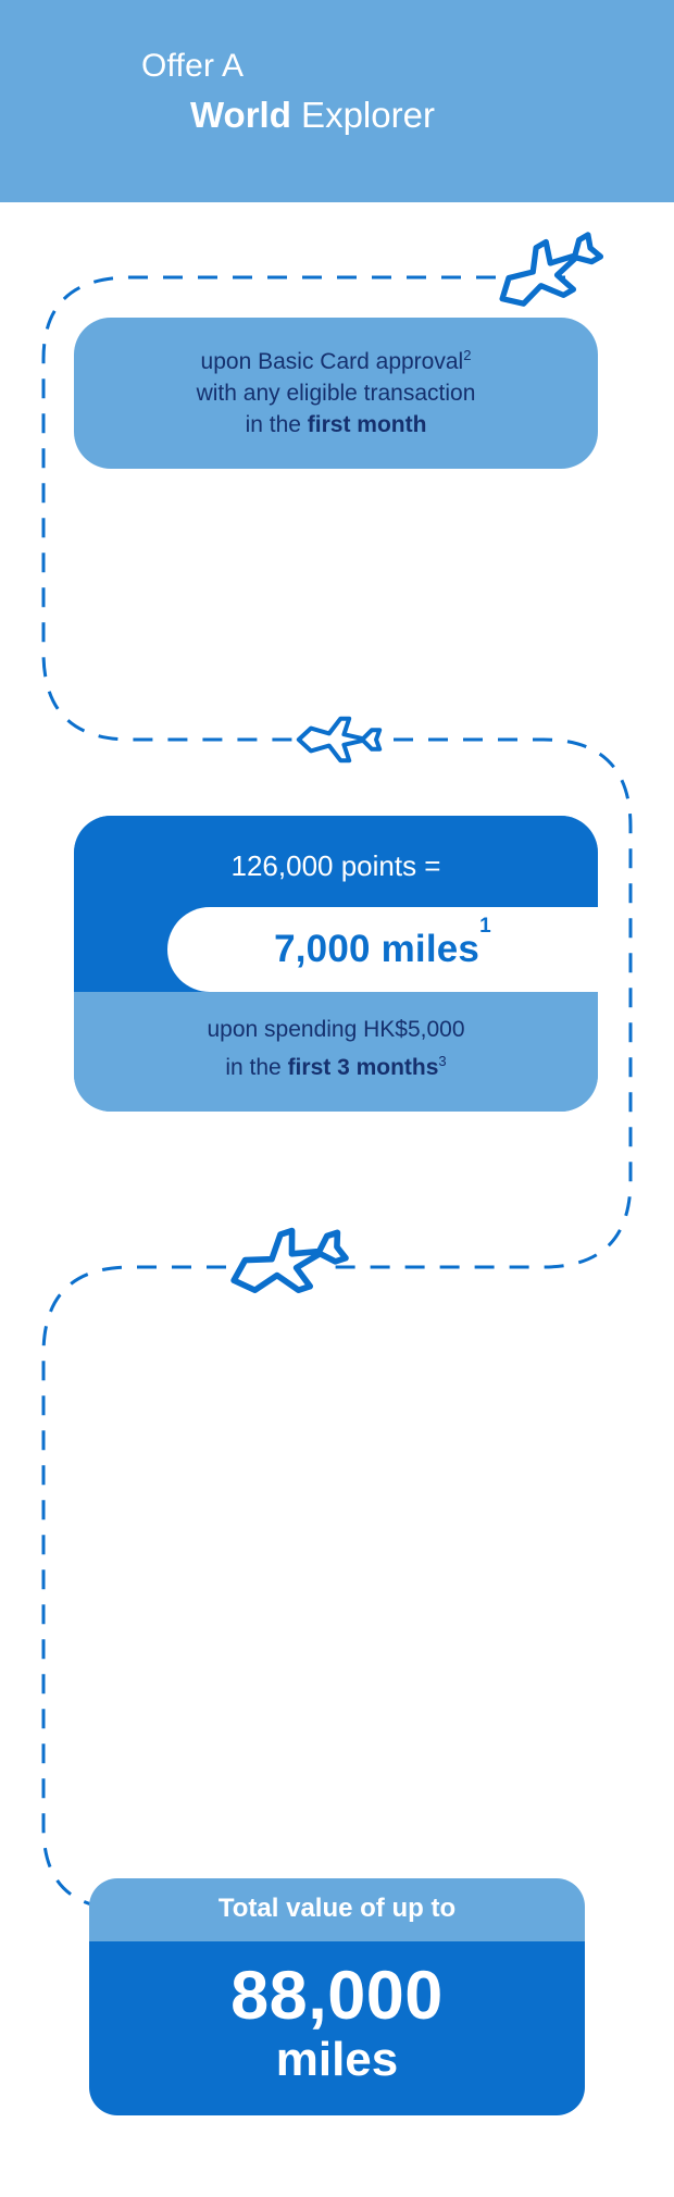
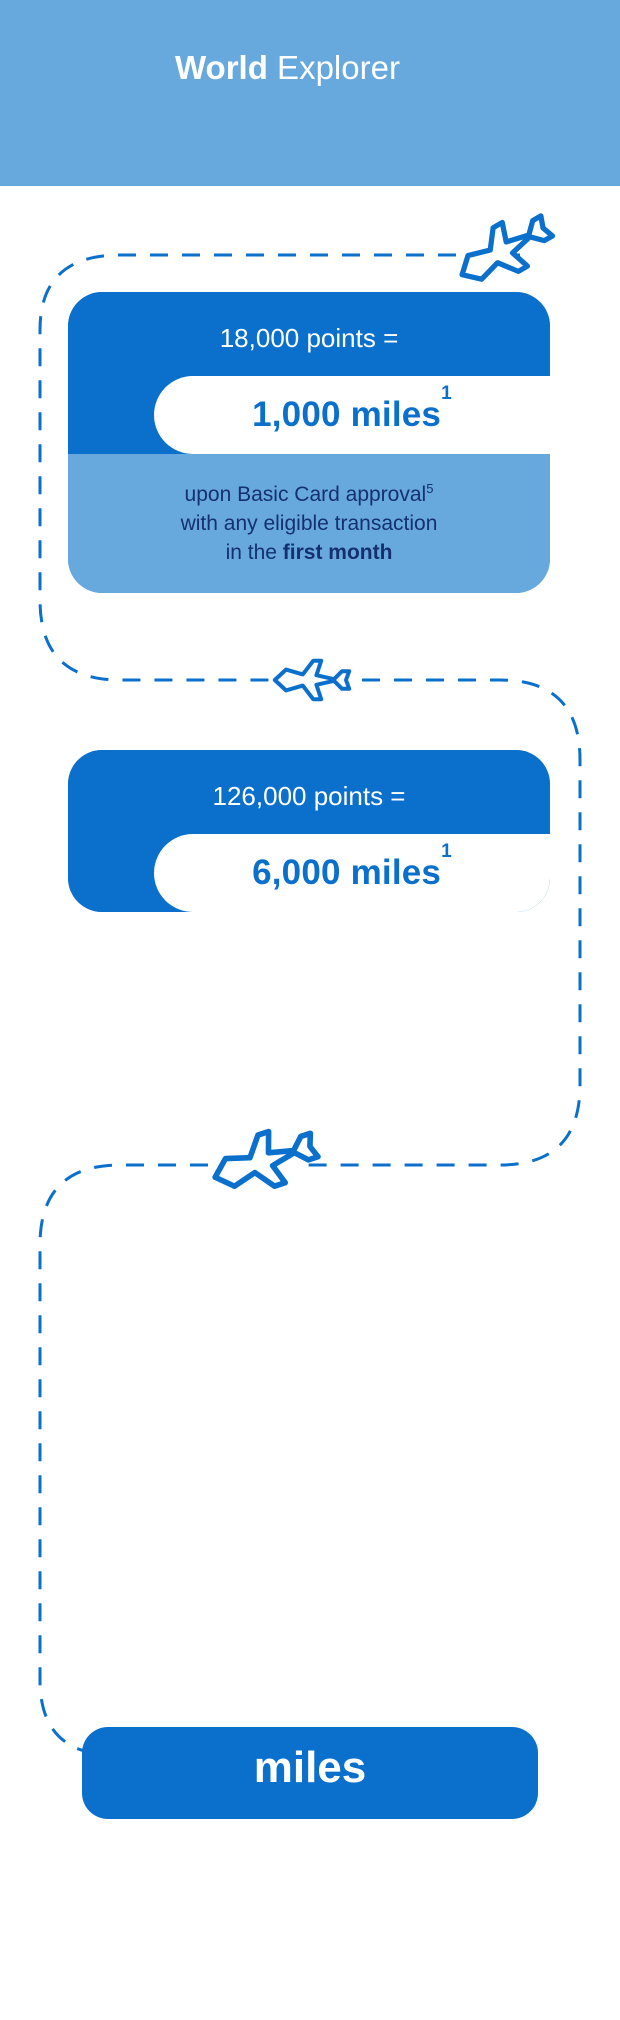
- Offer A
  World Explorer
+ 18,000 points =
+ 1,000 miles1
- upon Basic Card approval2
+ upon Basic Card approval5
  with any eligible transaction
  in the first month
  126,000 points =
- 7,000 miles1
+ 6,000 miles1
- upon spending HK$5,000
- in the first 3 months3
- Total value of up to
- 88,000
  miles
